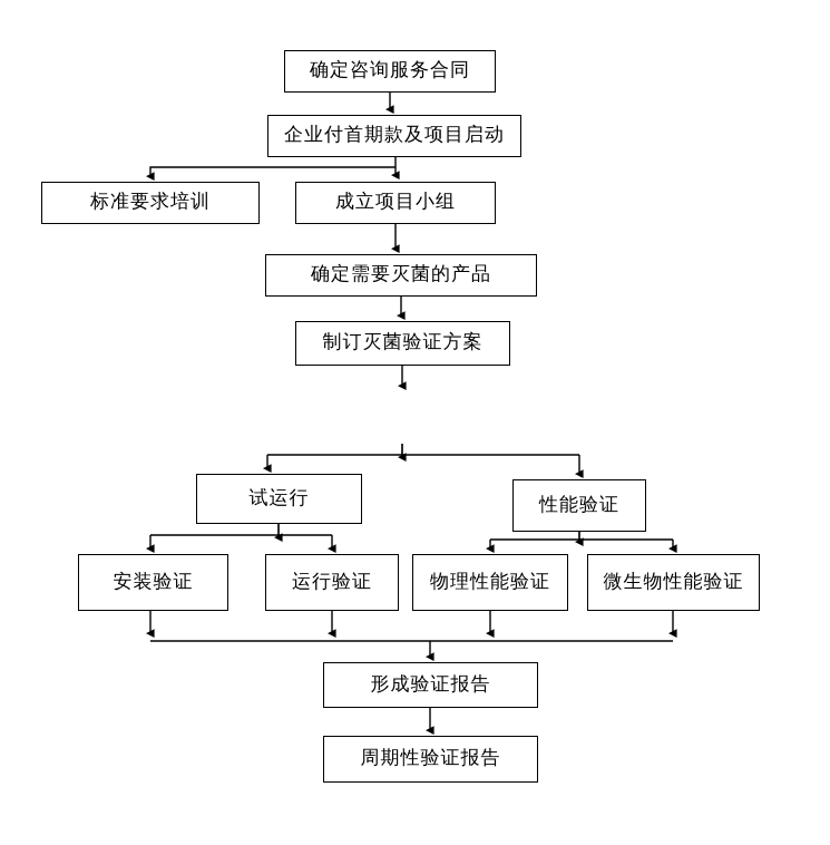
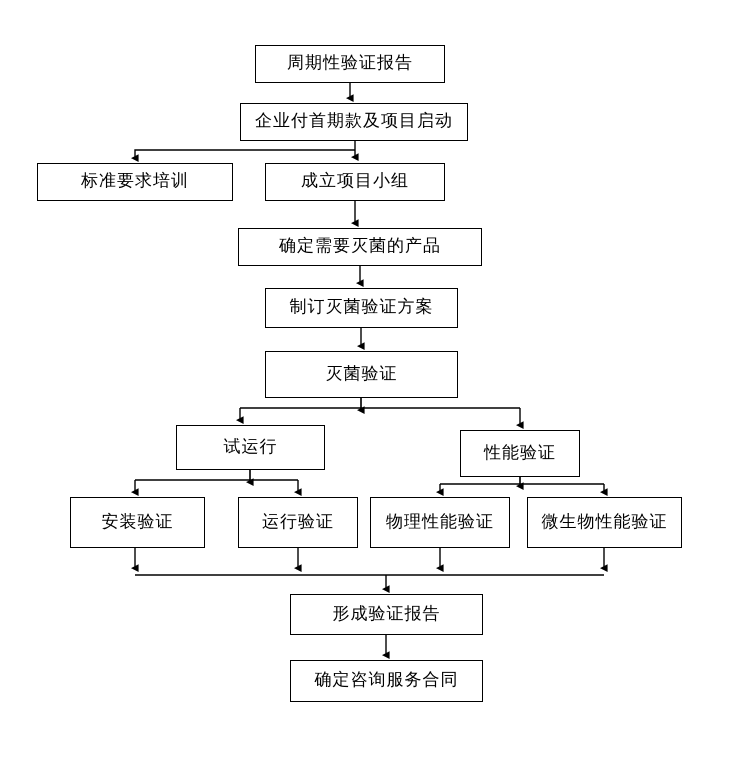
- 确定咨询服务合同
+ 周期性验证报告
  企业付首期款及项目启动
  标准要求培训
  成立项目小组
  确定需要灭菌的产品
  制订灭菌验证方案
+ 灭菌验证
  试运行
  性能验证
  安装验证
  运行验证
  物理性能验证
  微生物性能验证
  形成验证报告
- 周期性验证报告
+ 确定咨询服务合同
